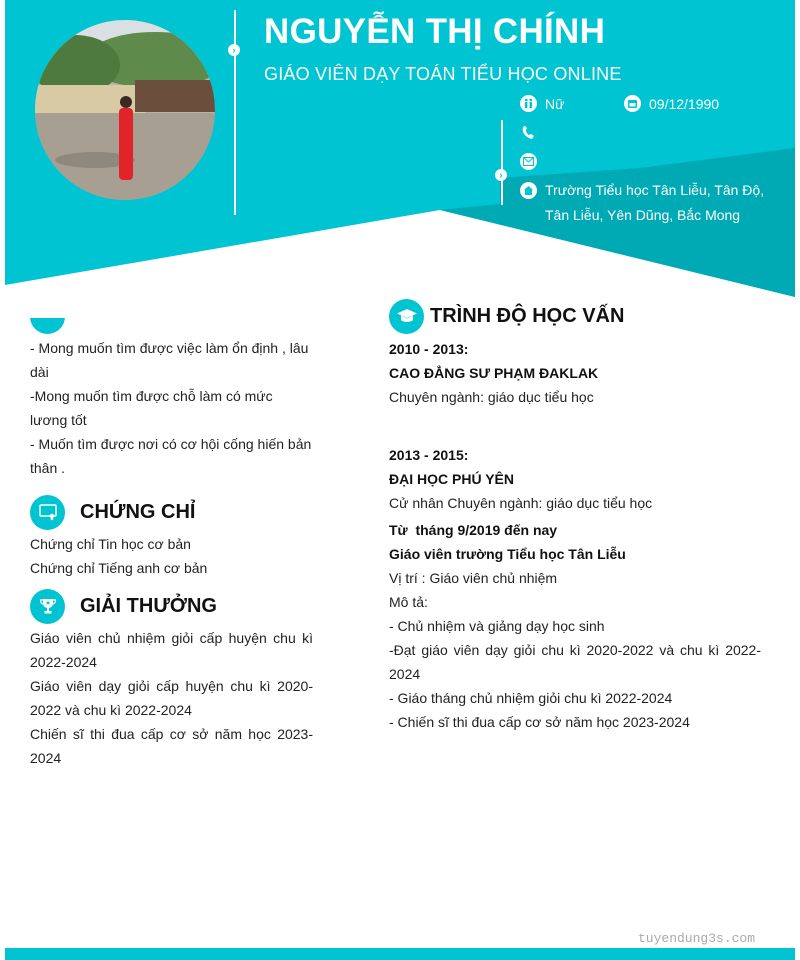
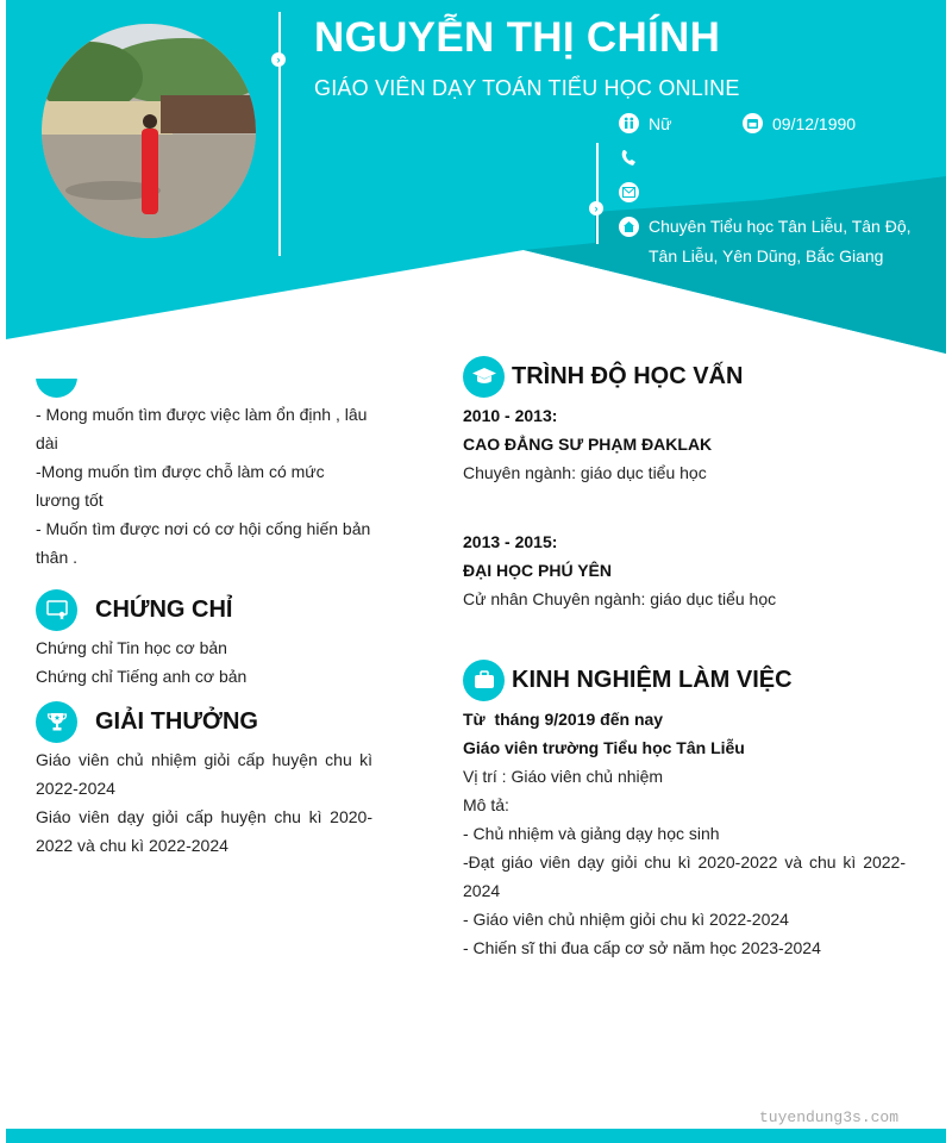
  ›
  ›
  NGUYỄN THỊ CHÍNH
  GIÁO VIÊN DẠY TOÁN TIỂU HỌC ONLINE
  Nữ
  09/12/1990
- Trường Tiểu học Tân Liễu, Tân Độ,
+ Chuyên Tiểu học Tân Liễu, Tân Độ,
- Tân Liễu, Yên Dũng, Bắc Mong
+ Tân Liễu, Yên Dũng, Bắc Giang
  - Mong muốn tìm được việc làm ổn định , lâu dài
  -Mong muốn tìm được chỗ làm có mức lương tốt
  - Muốn tìm được nơi có cơ hội cống hiến bản thân .
  CHỨNG CHỈ
  Chứng chỉ Tin học cơ bản
  Chứng chỉ Tiếng anh cơ bản
  GIẢI THƯỞNG
  Giáo viên chủ nhiệm giỏi cấp huyện chu kì 2022-2024
  Giáo viên dạy giỏi cấp huyện chu kì 2020-2022 và chu kì 2022-2024
- Chiến sĩ thi đua cấp cơ sở năm học 2023-2024
  TRÌNH ĐỘ HỌC VẤN
  2010 - 2013:
  CAO ĐẲNG SƯ PHẠM ĐAKLAK
  Chuyên ngành: giáo dục tiểu học
  2013 - 2015:
  ĐẠI HỌC PHÚ YÊN
  Cử nhân Chuyên ngành: giáo dục tiểu học
+ KINH NGHIỆM LÀM VIỆC
  Từ tháng 9/2019 đến nay
  Giáo viên trường Tiểu học Tân Liễu
  Vị trí : Giáo viên chủ nhiệm
  Mô tả:
  - Chủ nhiệm và giảng dạy học sinh
  -Đạt giáo viên dạy giỏi chu kì 2020-2022 và chu kì 2022-2024
- - Giáo tháng chủ nhiệm giỏi chu kì 2022-2024
+ - Giáo viên chủ nhiệm giỏi chu kì 2022-2024
  - Chiến sĩ thi đua cấp cơ sở năm học 2023-2024
  tuyendung3s.com
